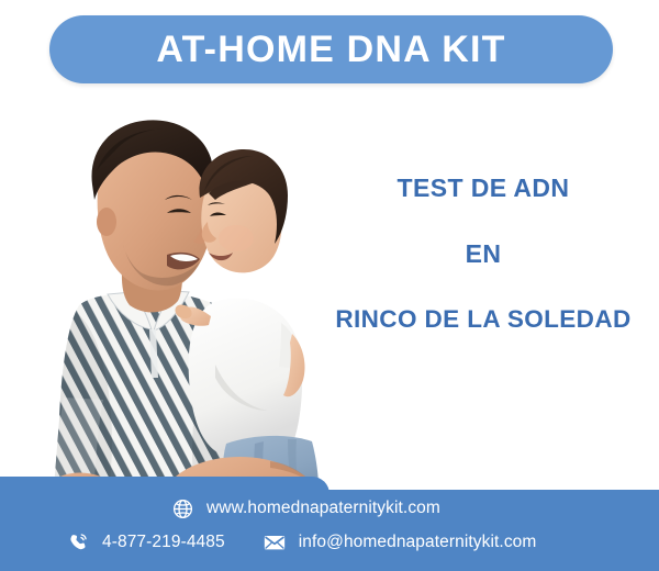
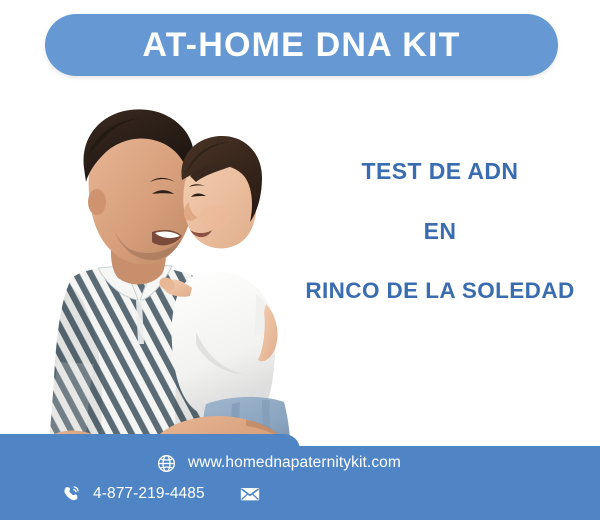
  AT-HOME DNA KIT
  TEST DE ADN
  EN
  RINCO DE LA SOLEDAD
  www.homednapaternitykit.com
  4-877-219-4485
- info@homednapaternitykit.com
